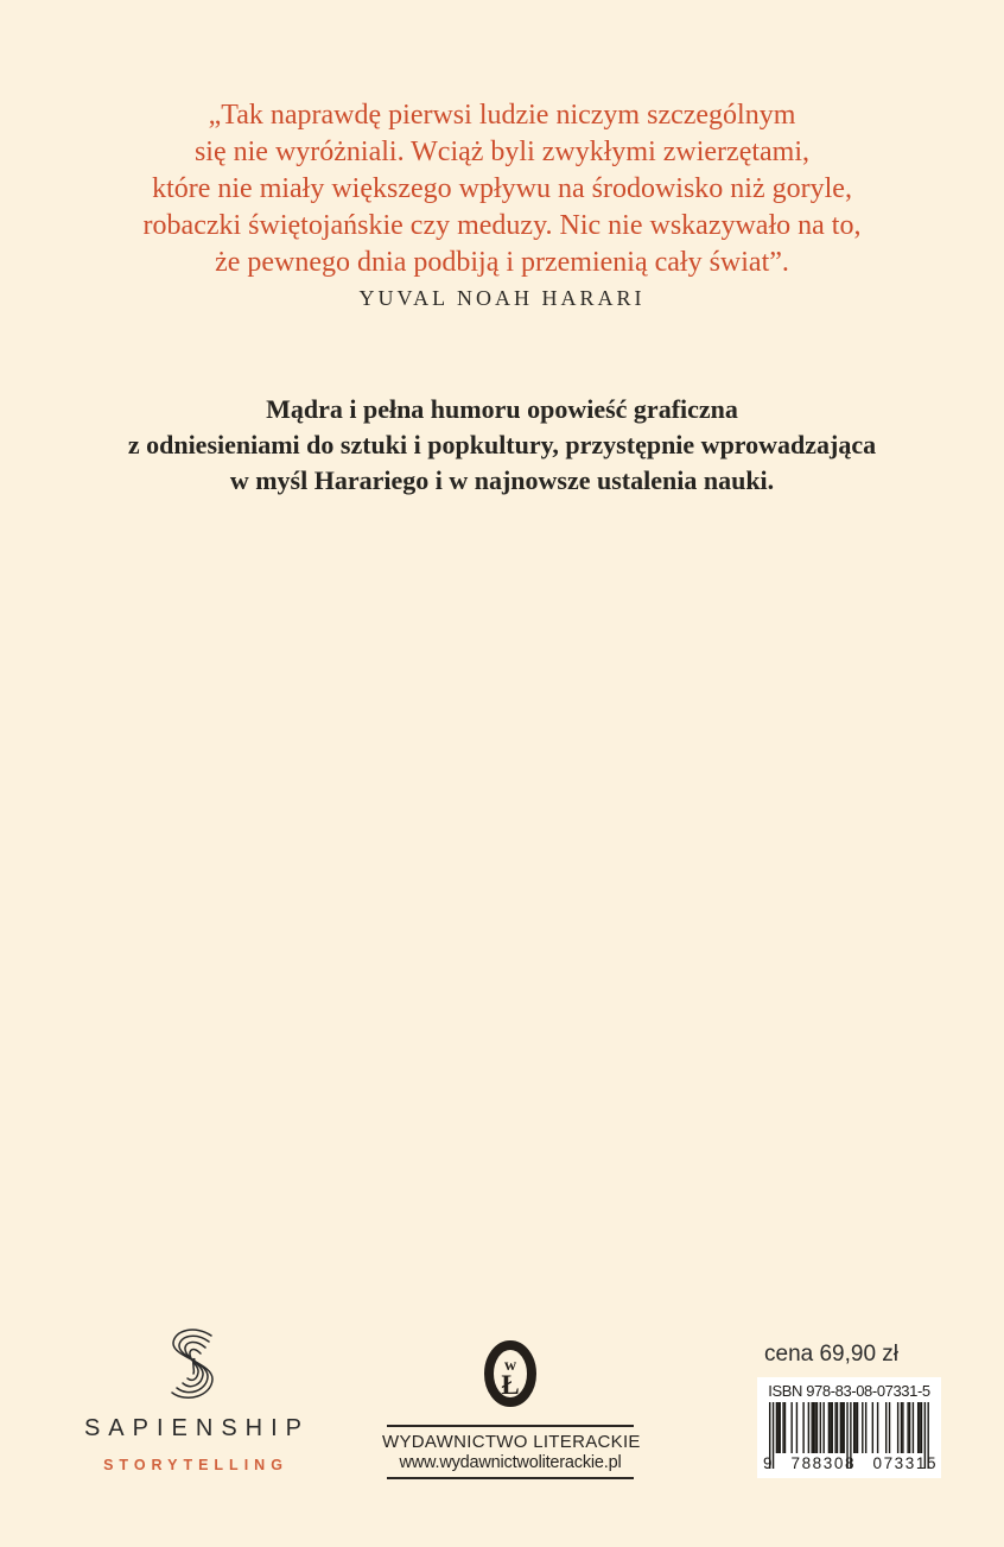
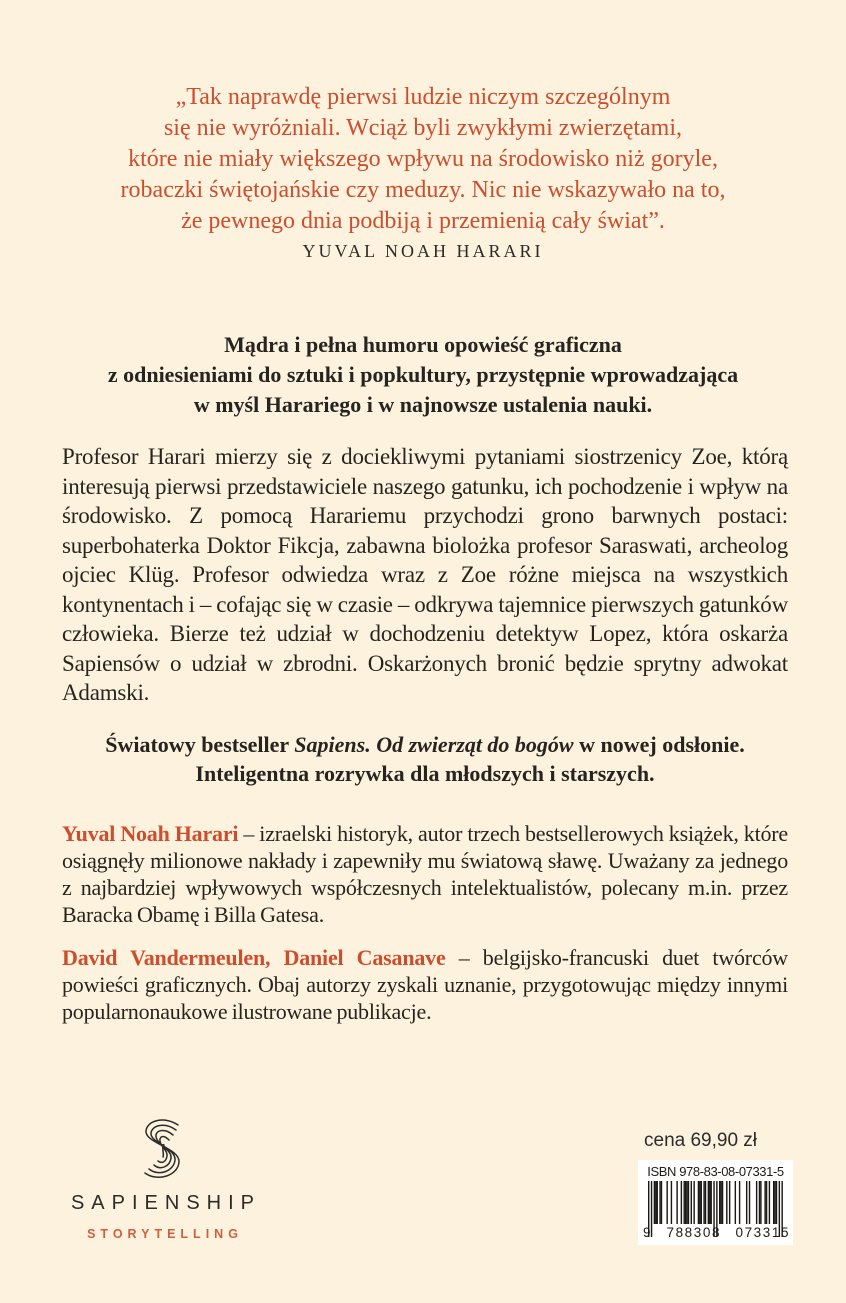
  „Tak naprawdę pierwsi ludzie niczym szczególnym
  się nie wyróżniali. Wciąż byli zwykłymi zwierzętami,
  które nie miały większego wpływu na środowisko niż goryle,
  robaczki świętojańskie czy meduzy. Nic nie wskazywało na to,
  że pewnego dnia podbiją i przemienią cały świat”.
  YUVAL NOAH HARARI
  Mądra i pełna humoru opowieść graficzna
  z odniesieniami do sztuki i popkultury, przystępnie wprowadzająca
  w myśl Harariego i w najnowsze ustalenia nauki.
+ Profesor Harari mierzy się z dociekliwymi pytaniami siostrzenicy Zoe, którą interesują pierwsi przedstawiciele naszego gatunku, ich pochodzenie i wpływ na środowisko. Z pomocą Harariemu przychodzi grono barwnych postaci: superbohaterka Doktor Fikcja, zabawna biolożka profesor Saraswati, archeolog ojciec Klüg. Profesor odwiedza wraz z Zoe różne miejsca na wszystkich kontynentach i – cofając się w czasie – odkrywa tajemnice pierwszych gatunków człowieka. Bierze też udział w dochodzeniu detektyw Lopez, która oskarża Sapiensów o udział w zbrodni. Oskarżonych bronić będzie sprytny adwokat Adamski.
+ Światowy bestseller Sapiens. Od zwierząt do bogów w nowej odsłonie.
+ Inteligentna rozrywka dla młodszych i starszych.
+ Yuval Noah Harari – izraelski historyk, autor trzech bestsellerowych książek, które osiągnęły milionowe nakłady i zapewniły mu światową sławę. Uważany za jednego z najbardziej wpływowych współczesnych intelektualistów, polecany m.in. przez Baracka Obamę i Billa Gatesa.
+ David Vandermeulen, Daniel Casanave – belgijsko-francuski duet twórców powieści graficznych. Obaj autorzy zyskali uznanie, przygotowując między innymi popularnonaukowe ilustrowane publikacje.
  SAPIENSHIP
  STORYTELLING
- w
- Ł
- WYDAWNICTWO LITERACKIE
- www.wydawnictwoliterackie.pl
  cena 69,90 zł
  ISBN 978-83-08-07331-5
  9 788308 073315
